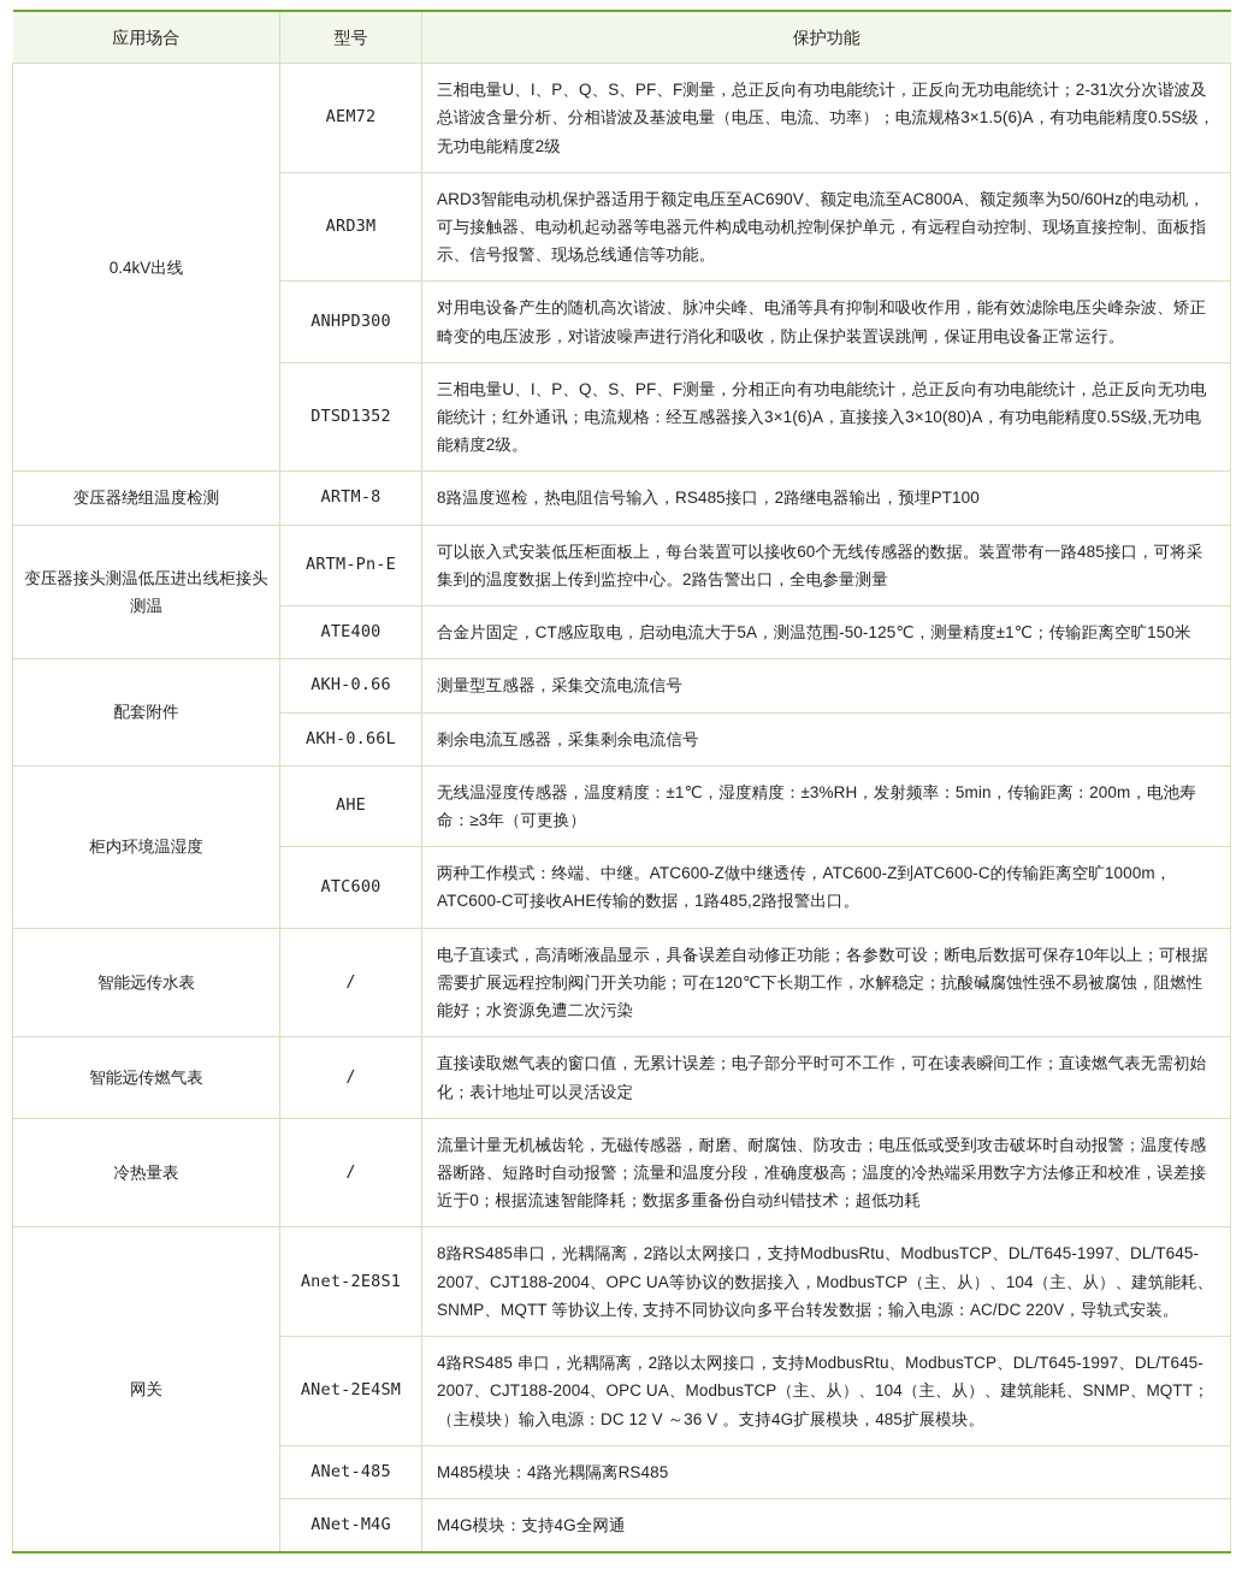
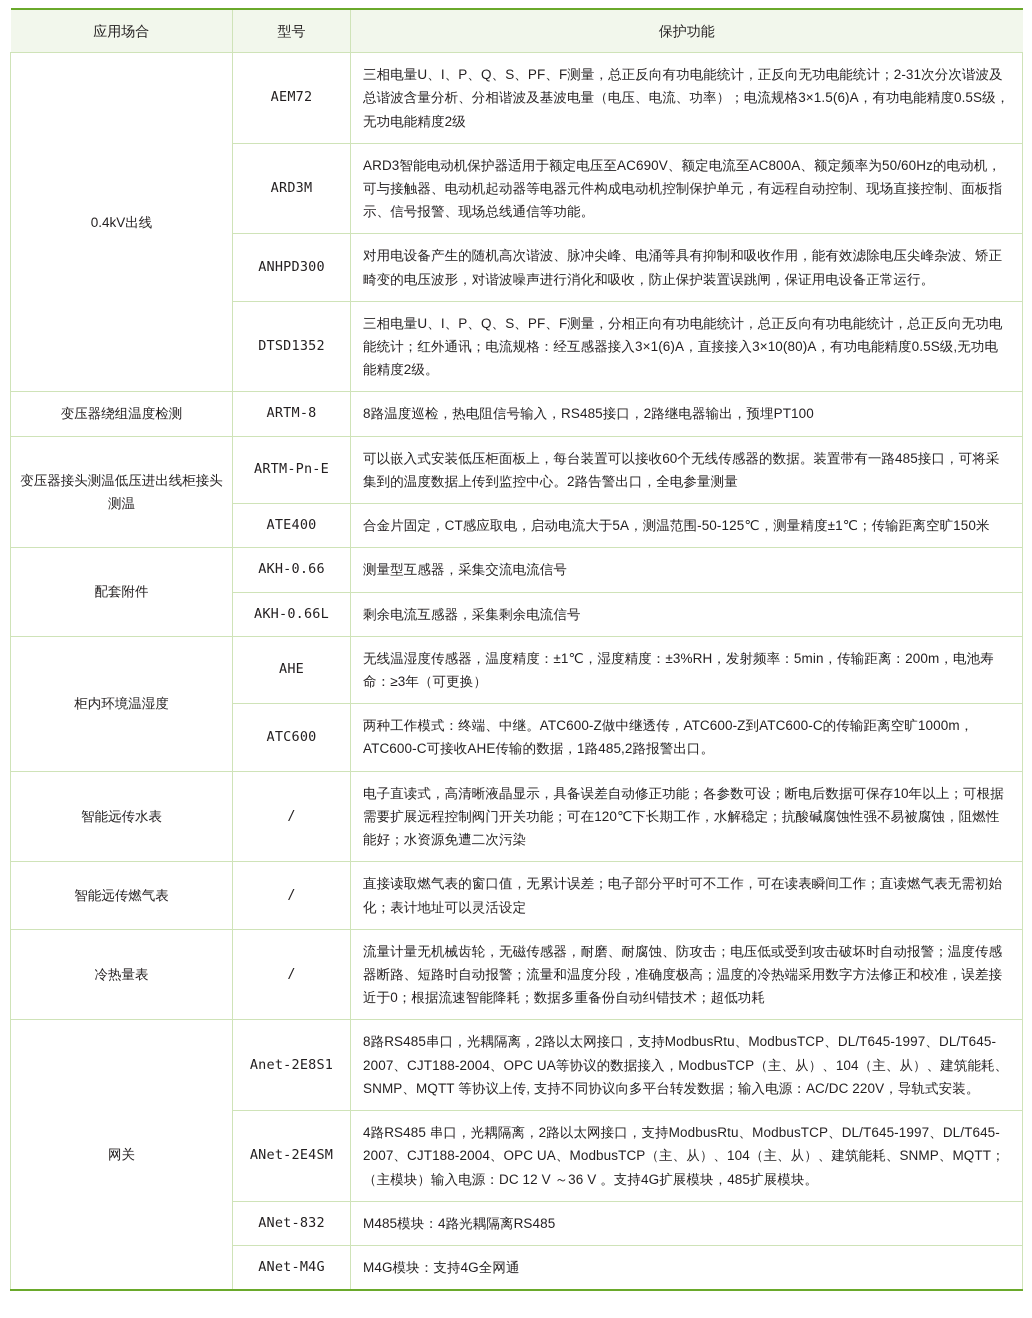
  应用场合	型号	保护功能
  0.4kV出线	AEM72	三相电量U、I、P、Q、S、PF、F测量，总正反向有功电能统计，正反向无功电能统计；2-31次分次谐波及总谐波含量分析、分相谐波及基波电量（电压、电流、功率）；电流规格3×1.5(6)A，有功电能精度0.5S级，无功电能精度2级
  ARD3M	ARD3智能电动机保护器适用于额定电压至AC690V、额定电流至AC800A、额定频率为50/60Hz的电动机，可与接触器、电动机起动器等电器元件构成电动机控制保护单元，有远程自动控制、现场直接控制、面板指示、信号报警、现场总线通信等功能。
  ANHPD300	对用电设备产生的随机高次谐波、脉冲尖峰、电涌等具有抑制和吸收作用，能有效滤除电压尖峰杂波、矫正畸变的电压波形，对谐波噪声进行消化和吸收，防止保护装置误跳闸，保证用电设备正常运行。
  DTSD1352	三相电量U、I、P、Q、S、PF、F测量，分相正向有功电能统计，总正反向有功电能统计，总正反向无功电能统计；红外通讯；电流规格：经互感器接入3×1(6)A，直接接入3×10(80)A，有功电能精度0.5S级,无功电能精度2级。
  变压器绕组温度检测	ARTM-8	8路温度巡检，热电阻信号输入，RS485接口，2路继电器输出，预埋PT100
  变压器接头测温低压进出线柜接头测温	ARTM-Pn-E	可以嵌入式安装低压柜面板上，每台装置可以接收60个无线传感器的数据。装置带有一路485接口，可将采集到的温度数据上传到监控中心。2路告警出口，全电参量测量
  ATE400	合金片固定，CT感应取电，启动电流大于5A，测温范围-50-125℃，测量精度±1℃；传输距离空旷150米
  配套附件	AKH-0.66	测量型互感器，采集交流电流信号
  AKH-0.66L	剩余电流互感器，采集剩余电流信号
  柜内环境温湿度	AHE	无线温湿度传感器，温度精度：±1℃，湿度精度：±3%RH，发射频率：5min，传输距离：200m，电池寿命：≥3年（可更换）
  ATC600	两种工作模式：终端、中继。ATC600-Z做中继透传，ATC600-Z到ATC600-C的传输距离空旷1000m，ATC600-C可接收AHE传输的数据，1路485,2路报警出口。
  智能远传水表	/	电子直读式，高清晰液晶显示，具备误差自动修正功能；各参数可设；断电后数据可保存10年以上；可根据需要扩展远程控制阀门开关功能；可在120℃下长期工作，水解稳定；抗酸碱腐蚀性强不易被腐蚀，阻燃性能好；水资源免遭二次污染
  智能远传燃气表	/	直接读取燃气表的窗口值，无累计误差；电子部分平时可不工作，可在读表瞬间工作；直读燃气表无需初始化；表计地址可以灵活设定
  冷热量表	/	流量计量无机械齿轮，无磁传感器，耐磨、耐腐蚀、防攻击；电压低或受到攻击破坏时自动报警；温度传感器断路、短路时自动报警；流量和温度分段，准确度极高；温度的冷热端采用数字方法修正和校准，误差接近于0；根据流速智能降耗；数据多重备份自动纠错技术；超低功耗
  网关	Anet-2E8S1	8路RS485串口，光耦隔离，2路以太网接口，支持ModbusRtu、ModbusTCP、DL/T645-1997、DL/T645-2007、CJT188-2004、OPC UA等协议的数据接入，ModbusTCP（主、从）、104（主、从）、建筑能耗、SNMP、MQTT 等协议上传, 支持不同协议向多平台转发数据；输入电源：AC/DC 220V，导轨式安装。
  ANet-2E4SM	4路RS485 串口，光耦隔离，2路以太网接口，支持ModbusRtu、ModbusTCP、DL/T645-1997、DL/T645-2007、CJT188-2004、OPC UA、ModbusTCP（主、从）、104（主、从）、建筑能耗、SNMP、MQTT；（主模块）输入电源：DC 12 V ～36 V 。支持4G扩展模块，485扩展模块。
- ANet-485	M485模块：4路光耦隔离RS485
+ ANet-832	M485模块：4路光耦隔离RS485
  ANet-M4G	M4G模块：支持4G全网通
